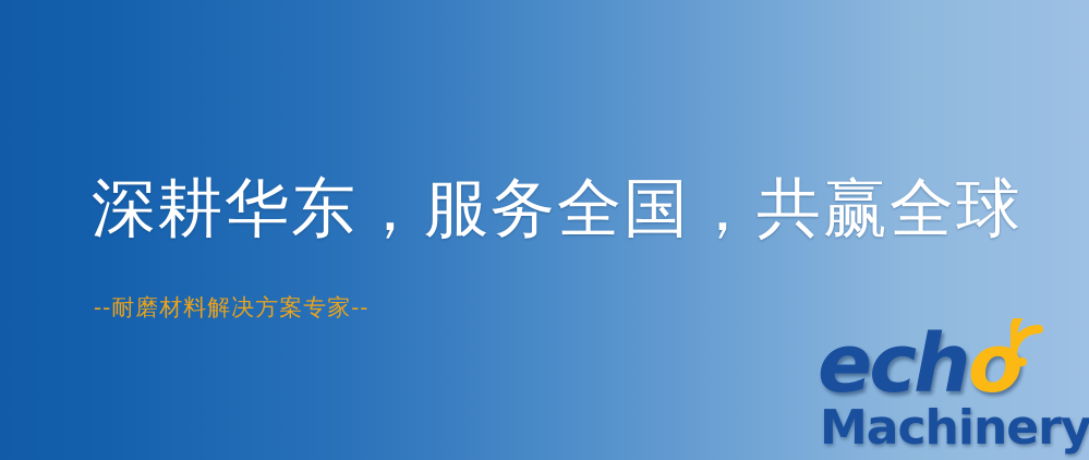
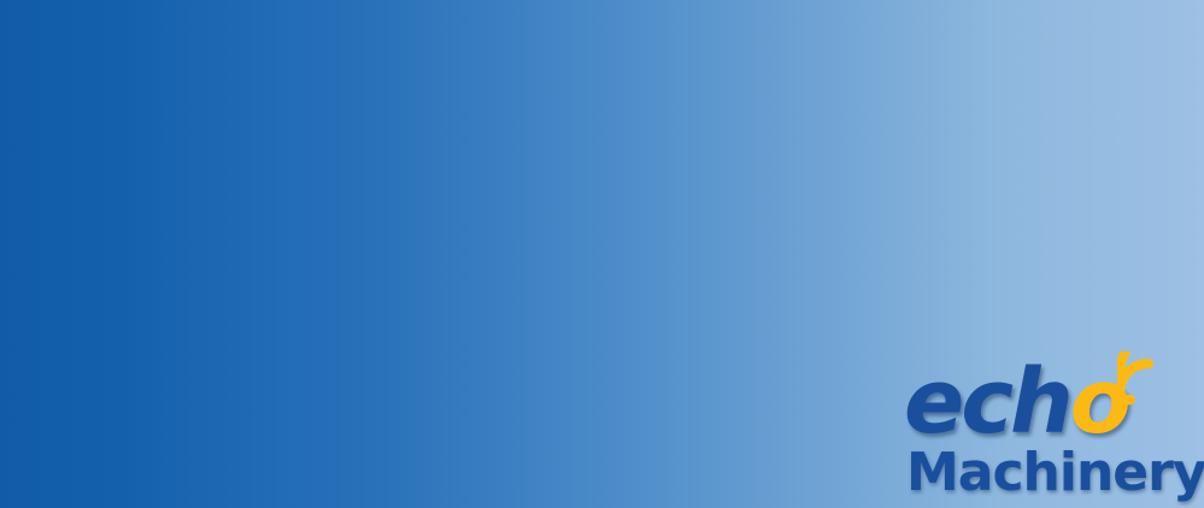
- 深耕华东，服务全国，共赢全球
- --耐磨材料解决方案专家--
  echo
  Machinery
